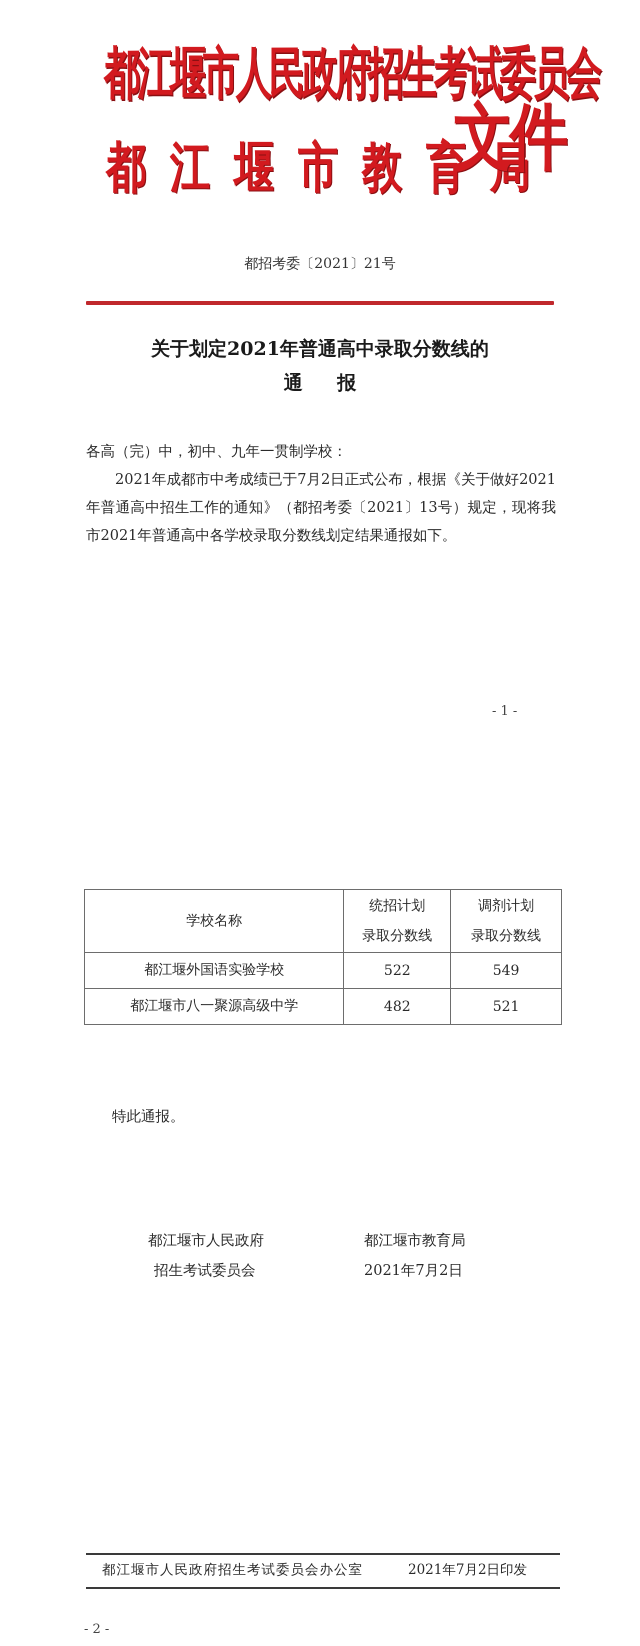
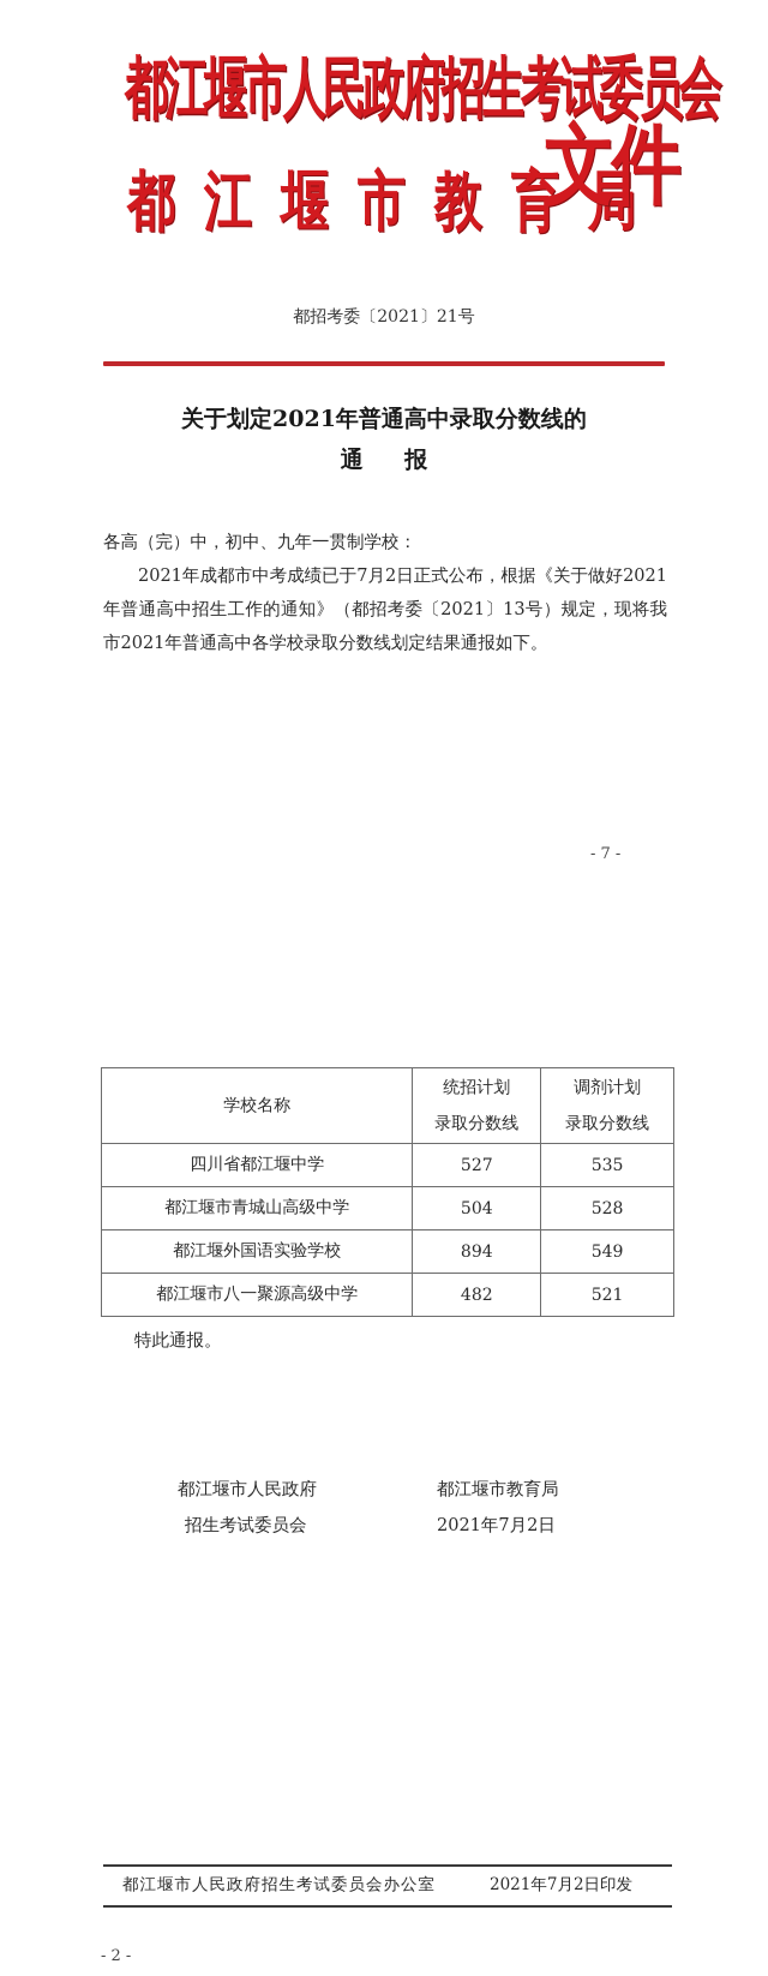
  都江堰市人民政府招生考试委员会
  都江堰市教育局
  文件
  都招考委〔2021〕21号
  关于划定2021年普通高中录取分数线的
  通 报
  各高（完）中，初中、九年一贯制学校：
  2021年成都市中考成绩已于7月2日正式公布，根据《关于做好2021年普通高中招生工作的通知》（都招考委〔2021〕13号）规定，现将我市2021年普通高中各学校录取分数线划定结果通报如下。
- - 1 -
+ - 7 -
  学校名称	统招计划 录取分数线	调剂计划 录取分数线
+ 四川省都江堰中学	527	535
+ 都江堰市青城山高级中学	504	528
- 都江堰外国语实验学校	522	549
+ 都江堰外国语实验学校	894	549
  都江堰市八一聚源高级中学	482	521
  特此通报。
  都江堰市人民政府
  招生考试委员会
  都江堰市教育局
  2021年7月2日
  都江堰市人民政府招生考试委员会办公室
  2021年7月2日印发
  - 2 -
